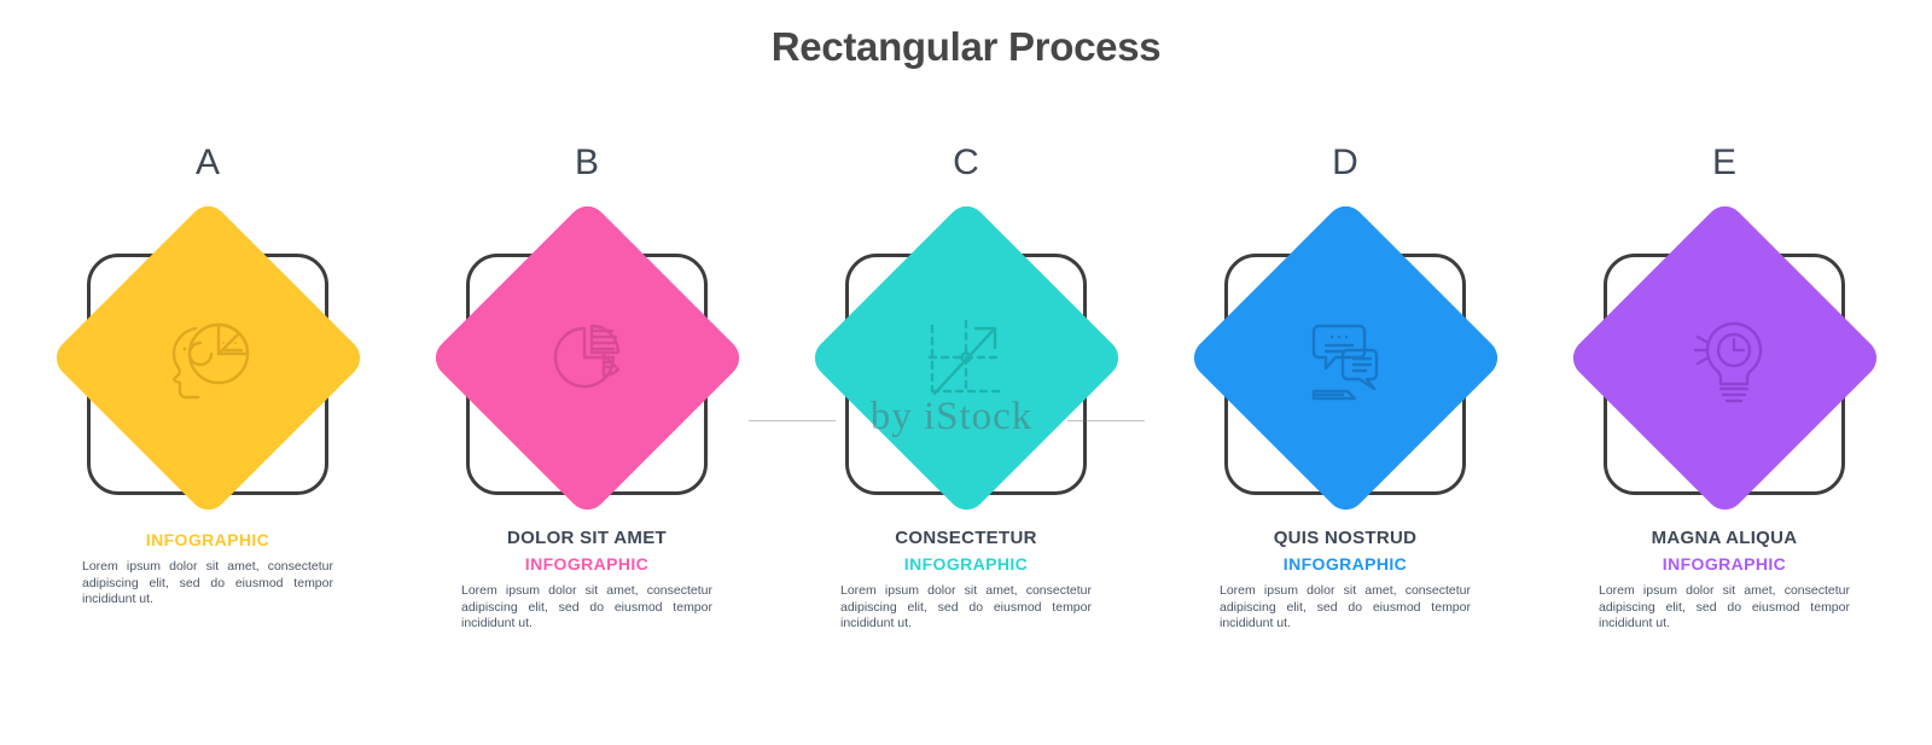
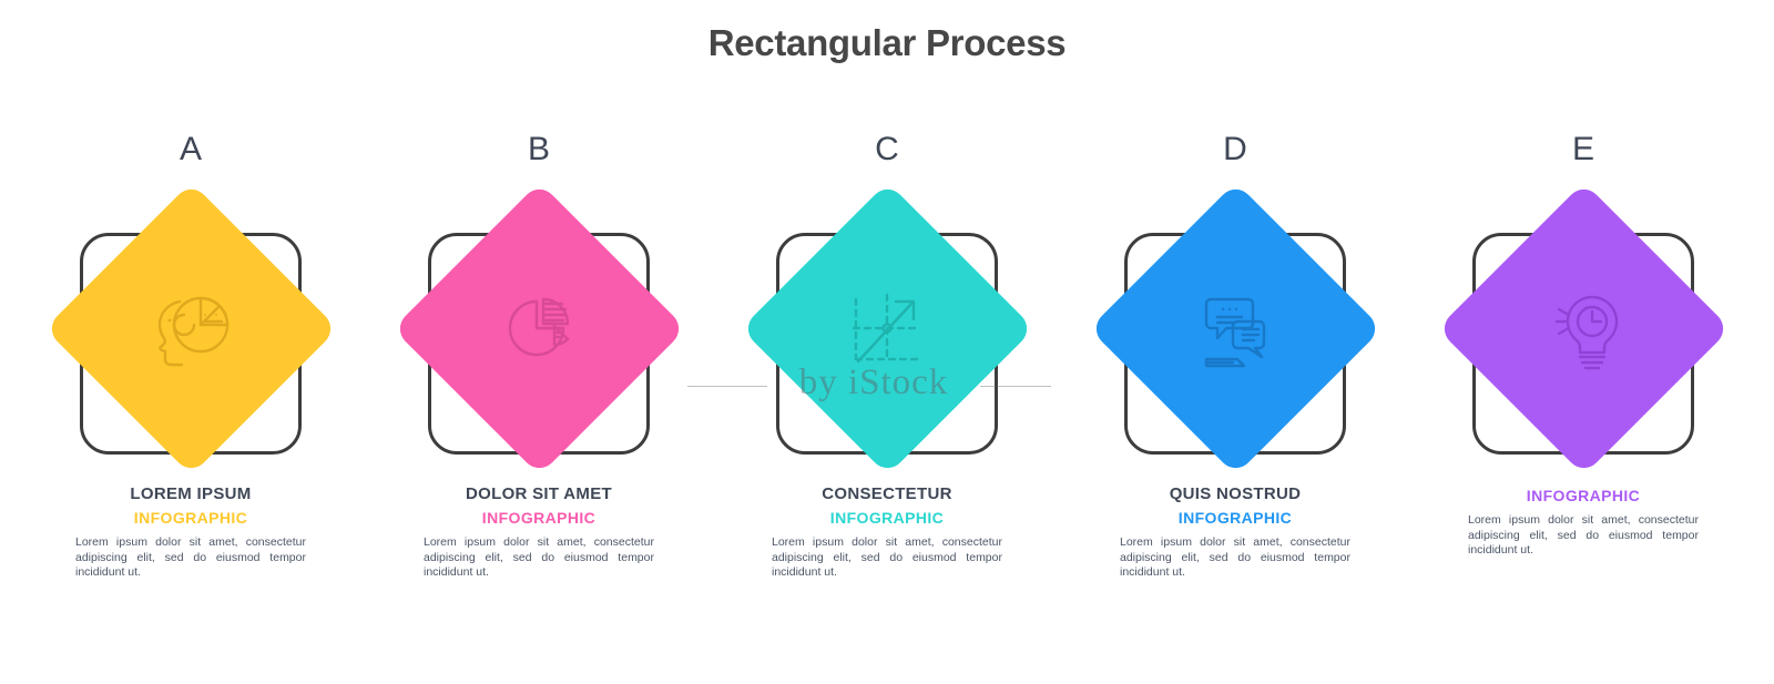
  Rectangular Process
  A
+ LOREM IPSUM
  INFOGRAPHIC
  Lorem ipsum dolor sit amet, consectetur adipiscing elit, sed do eiusmod tempor incididunt ut.
  B
  DOLOR SIT AMET
  INFOGRAPHIC
  Lorem ipsum dolor sit amet, consectetur adipiscing elit, sed do eiusmod tempor incididunt ut.
  C
  CONSECTETUR
  INFOGRAPHIC
  Lorem ipsum dolor sit amet, consectetur adipiscing elit, sed do eiusmod tempor incididunt ut.
  D
  QUIS NOSTRUD
  INFOGRAPHIC
  Lorem ipsum dolor sit amet, consectetur adipiscing elit, sed do eiusmod tempor incididunt ut.
  E
- MAGNA ALIQUA
  INFOGRAPHIC
  Lorem ipsum dolor sit amet, consectetur adipiscing elit, sed do eiusmod tempor incididunt ut.
  by iStock
